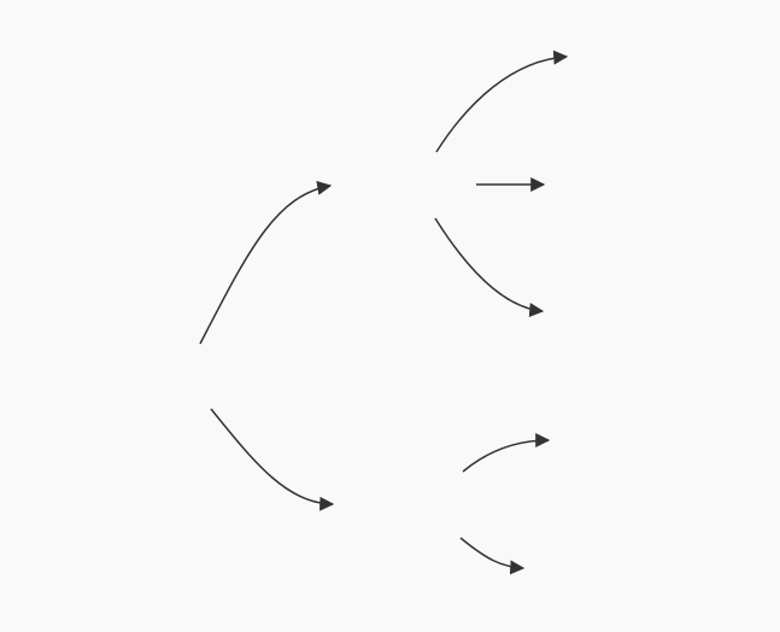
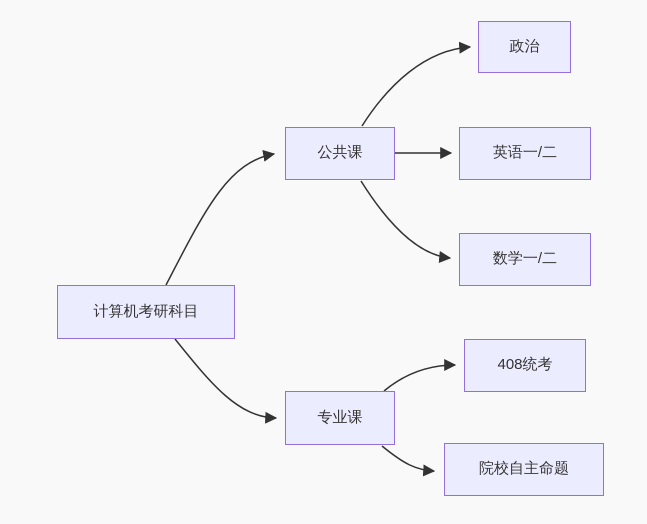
+ 计算机考研科目
+ 公共课
+ 政治
+ 英语一/二
+ 数学一/二
+ 专业课
+ 408统考
+ 院校自主命题
